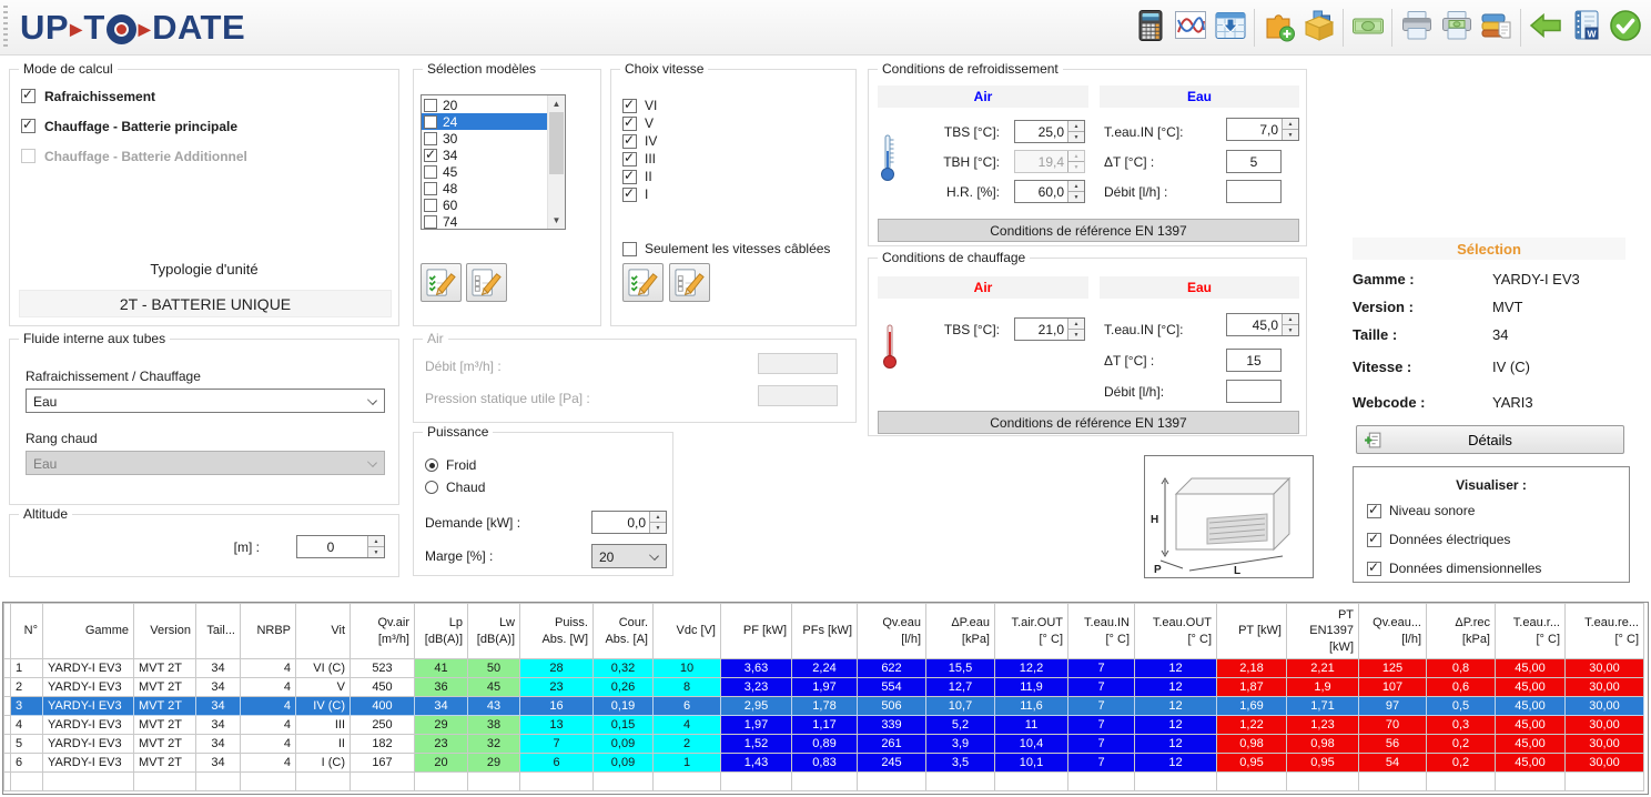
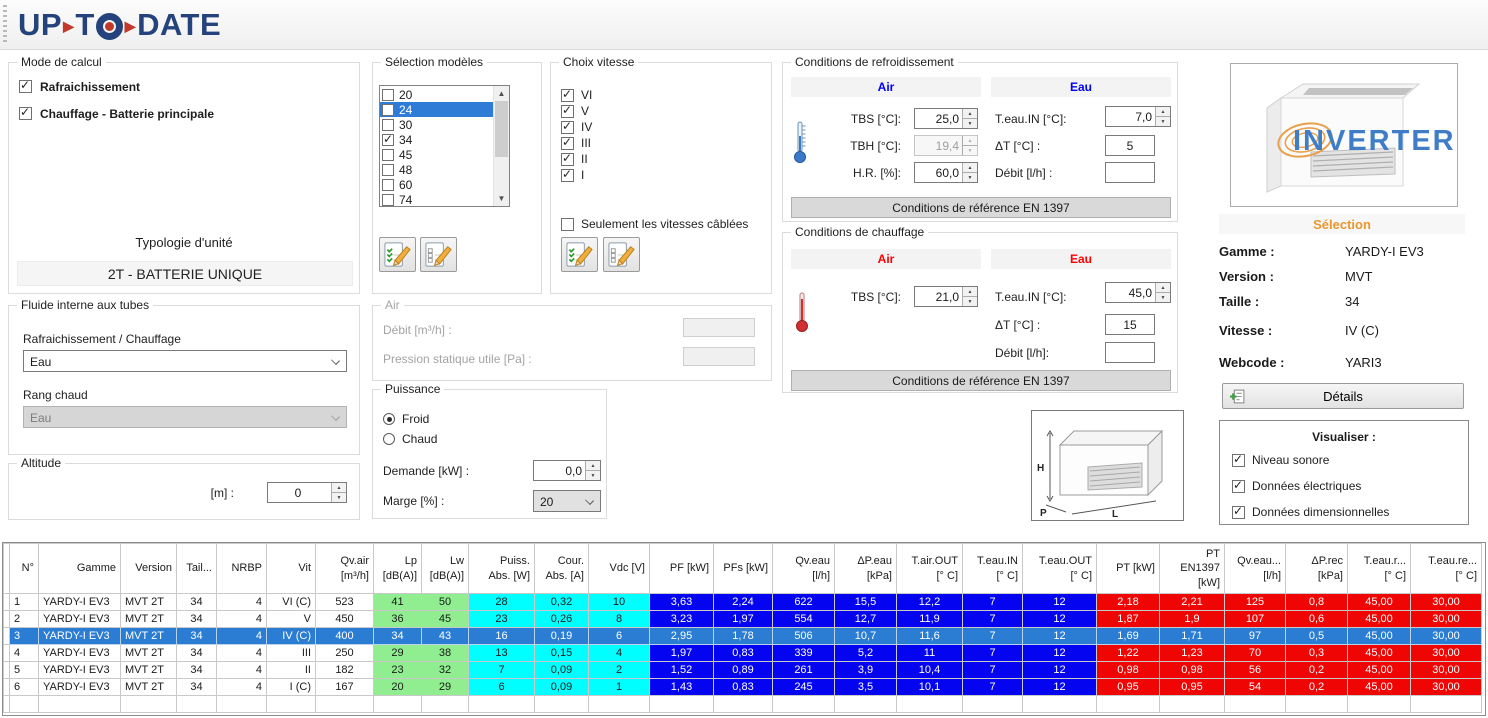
  UP
  ▶
  T
  ▶
  DATE
- W
  Mode de calcul
  Rafraichissement
  Chauffage - Batterie principale
- Chauffage - Batterie Additionnel
  Typologie d'unité
  2T - BATTERIE UNIQUE
  Sélection modèles
  20
  24
  30
  34
  45
  48
  60
  74
  ▲
  ▼
  Choix vitesse
  VI
  V
  IV
  III
  II
  I
  Seulement les vitesses câblées
  Conditions de refroidissement
  Air
  Eau
  TBS [°C]:
  25,0
  TBH [°C]:
  19,4
  H.R. [%]:
  60,0
  T.eau.IN [°C]:
  7,0
  ΔT [°C] :
  5
  Débit [l/h] :
  Conditions de référence EN 1397
  Conditions de chauffage
  Air
  Eau
  TBS [°C]:
  21,0
  T.eau.IN [°C]:
  45,0
  ΔT [°C] :
  15
  Débit [l/h]:
  Conditions de référence EN 1397
  Fluide interne aux tubes
  Rafraichissement / Chauffage
  Eau
  Rang chaud
  Eau
  Altitude
  [m] :
  0
  Air
  Débit [m³/h] :
  Pression statique utile [Pa] :
  Puissance
  Froid
  Chaud
  Demande [kW] :
  0,0
  Marge [%] :
  20
+ INVERTER
  Sélection
  Gamme :
  YARDY-I EV3
  Version :
  MVT
  Taille :
  34
  Vitesse :
  IV (C)
  Webcode :
  YARI3
  Détails
  H
  P
  L
  Visualiser :
  Niveau sonore
  Données électriques
  Données dimensionnelles
  	N°	Gamme	Version	Tail...	NRBP	Vit	Qv.air [m³/h]	Lp [dB(A)]	Lw [dB(A)]	Puiss. Abs. [W]	Cour. Abs. [A]	Vdc [V]	PF [kW]	PFs [kW]	Qv.eau [l/h]	ΔP.eau [kPa]	T.air.OUT [° C]	T.eau.IN [° C]	T.eau.OUT [° C]	PT [kW]	PT EN1397 [kW]	Qv.eau... [l/h]	ΔP.rec [kPa]	T.eau.r... [° C]	T.eau.re... [° C]
  	1	YARDY-I EV3	MVT 2T	34	4	VI (C)	523	41	50	28	0,32	10	3,63	2,24	622	15,5	12,2	7	12	2,18	2,21	125	0,8	45,00	30,00
  	2	YARDY-I EV3	MVT 2T	34	4	V	450	36	45	23	0,26	8	3,23	1,97	554	12,7	11,9	7	12	1,87	1,9	107	0,6	45,00	30,00
  	3	YARDY-I EV3	MVT 2T	34	4	IV (C)	400	34	43	16	0,19	6	2,95	1,78	506	10,7	11,6	7	12	1,69	1,71	97	0,5	45,00	30,00
- 	4	YARDY-I EV3	MVT 2T	34	4	III	250	29	38	13	0,15	4	1,97	1,17	339	5,2	11	7	12	1,22	1,23	70	0,3	45,00	30,00
+ 	4	YARDY-I EV3	MVT 2T	34	4	III	250	29	38	13	0,15	4	1,97	0,83	339	5,2	11	7	12	1,22	1,23	70	0,3	45,00	30,00
  	5	YARDY-I EV3	MVT 2T	34	4	II	182	23	32	7	0,09	2	1,52	0,89	261	3,9	10,4	7	12	0,98	0,98	56	0,2	45,00	30,00
  	6	YARDY-I EV3	MVT 2T	34	4	I (C)	167	20	29	6	0,09	1	1,43	0,83	245	3,5	10,1	7	12	0,95	0,95	54	0,2	45,00	30,00
